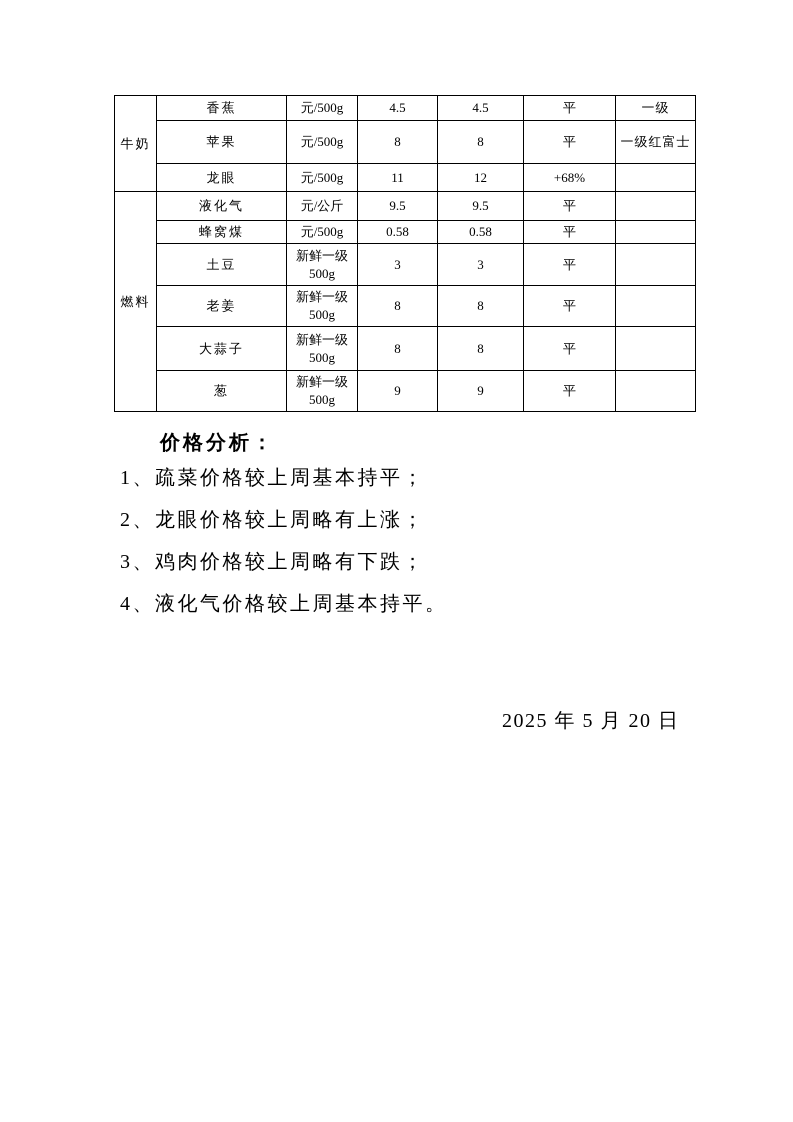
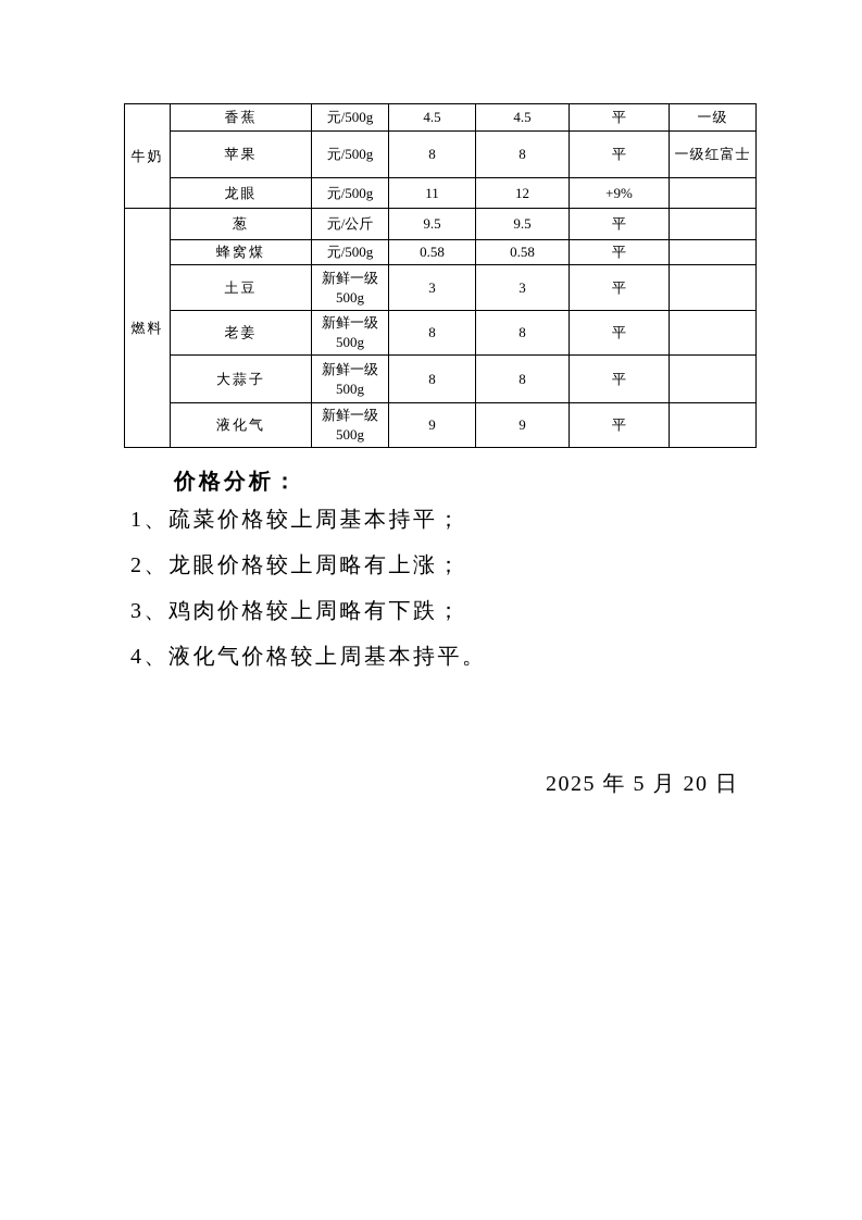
  牛奶	香蕉	元/500g	4.5	4.5	平	一级
  苹果	元/500g	8	8	平	一级红富士
- 龙眼	元/500g	11	12	+68%
+ 龙眼	元/500g	11	12	+9%
- 燃料	液化气	元/公斤	9.5	9.5	平
+ 燃料	葱	元/公斤	9.5	9.5	平
  蜂窝煤	元/500g	0.58	0.58	平
  土豆	新鲜一级500g	3	3	平
  老姜	新鲜一级500g	8	8	平
  大蒜子	新鲜一级500g	8	8	平
- 葱	新鲜一级500g	9	9	平
+ 液化气	新鲜一级500g	9	9	平
  价格分析：
  1、疏菜价格较上周基本持平；
  2、龙眼价格较上周略有上涨；
  3、鸡肉价格较上周略有下跌；
  4、液化气价格较上周基本持平。
  2025 年 5 月 20 日
